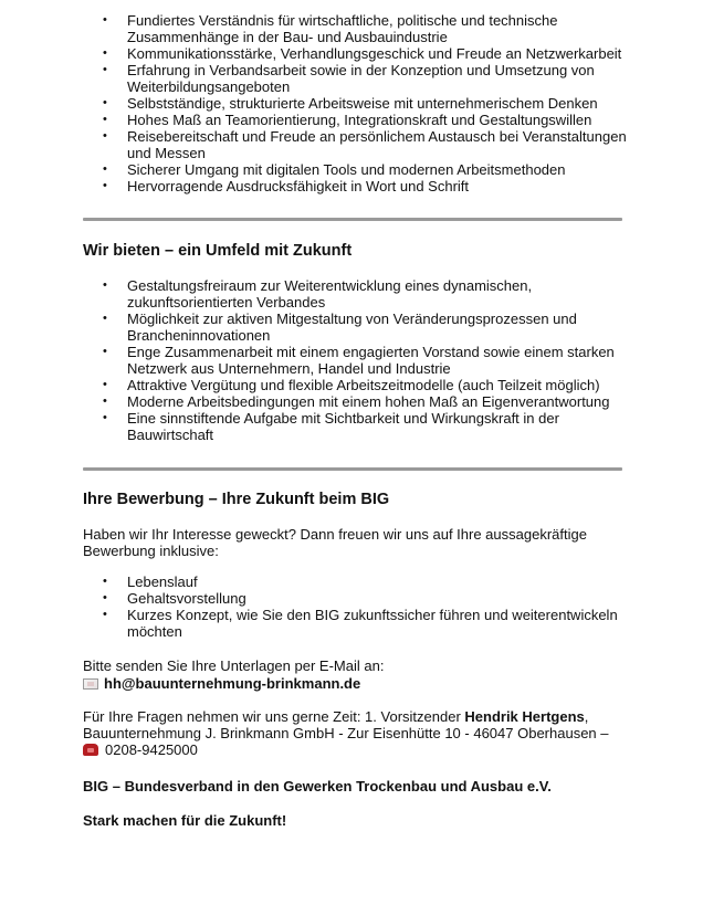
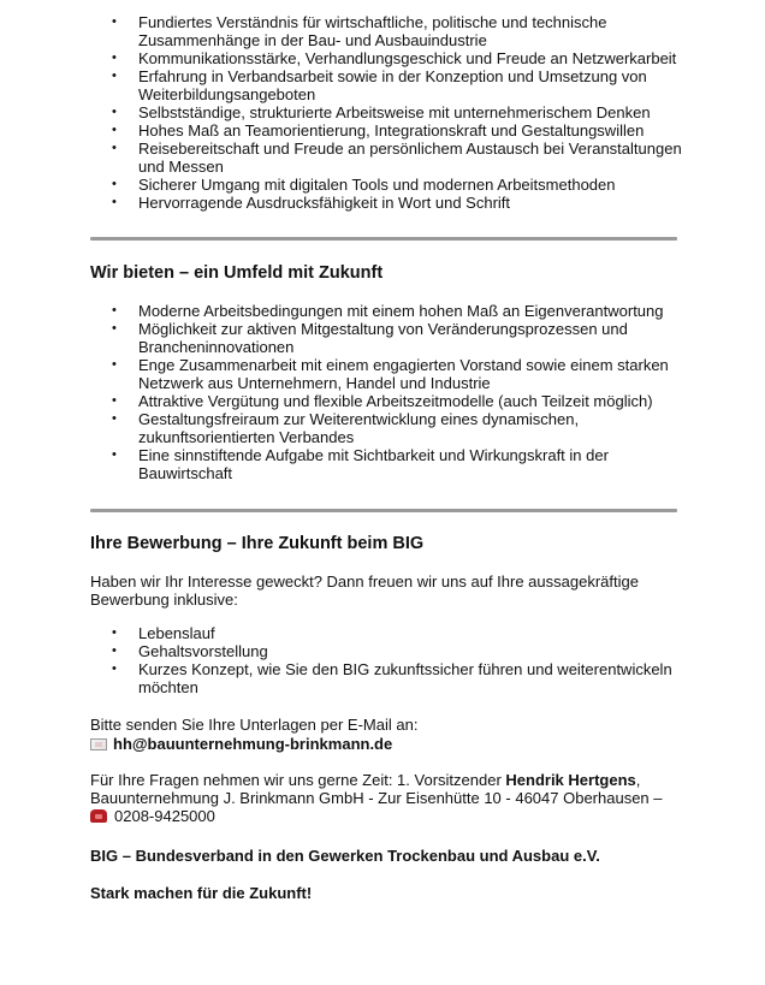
  •
  Fundiertes Verständnis für wirtschaftliche, politische und technische Zusammenhänge in der Bau- und Ausbauindustrie
  •
  Kommunikationsstärke, Verhandlungsgeschick und Freude an Netzwerkarbeit
  •
  Erfahrung in Verbandsarbeit sowie in der Konzeption und Umsetzung von Weiterbildungsangeboten
  •
  Selbstständige, strukturierte Arbeitsweise mit unternehmerischem Denken
  •
  Hohes Maß an Teamorientierung, Integrationskraft und Gestaltungswillen
  •
  Reisebereitschaft und Freude an persönlichem Austausch bei Veranstaltungen und Messen
  •
  Sicherer Umgang mit digitalen Tools und modernen Arbeitsmethoden
  •
  Hervorragende Ausdrucksfähigkeit in Wort und Schrift
  Wir bieten – ein Umfeld mit Zukunft
  •
- Gestaltungsfreiraum zur Weiterentwicklung eines dynamischen, zukunftsorientierten Verbandes
+ Moderne Arbeitsbedingungen mit einem hohen Maß an Eigenverantwortung
  •
  Möglichkeit zur aktiven Mitgestaltung von Veränderungsprozessen und Brancheninnovationen
  •
  Enge Zusammenarbeit mit einem engagierten Vorstand sowie einem starken Netzwerk aus Unternehmern, Handel und Industrie
  •
  Attraktive Vergütung und flexible Arbeitszeitmodelle (auch Teilzeit möglich)
  •
- Moderne Arbeitsbedingungen mit einem hohen Maß an Eigenverantwortung
+ Gestaltungsfreiraum zur Weiterentwicklung eines dynamischen, zukunftsorientierten Verbandes
  •
  Eine sinnstiftende Aufgabe mit Sichtbarkeit und Wirkungskraft in der Bauwirtschaft
  Ihre Bewerbung – Ihre Zukunft beim BIG
  Haben wir Ihr Interesse geweckt? Dann freuen wir uns auf Ihre aussagekräftige Bewerbung inklusive:
  •
  Lebenslauf
  •
  Gehaltsvorstellung
  •
  Kurzes Konzept, wie Sie den BIG zukunftssicher führen und weiterentwickeln möchten
  Bitte senden Sie Ihre Unterlagen per E-Mail an:
  hh@bauunternehmung-brinkmann.de
  Für Ihre Fragen nehmen wir uns gerne Zeit: 1. Vorsitzender Hendrik Hertgens,
  Bauunternehmung J. Brinkmann GmbH - Zur Eisenhütte 10 - 46047 Oberhausen –
  0208-9425000
  BIG – Bundesverband in den Gewerken Trockenbau und Ausbau e.V.
  Stark machen für die Zukunft!
